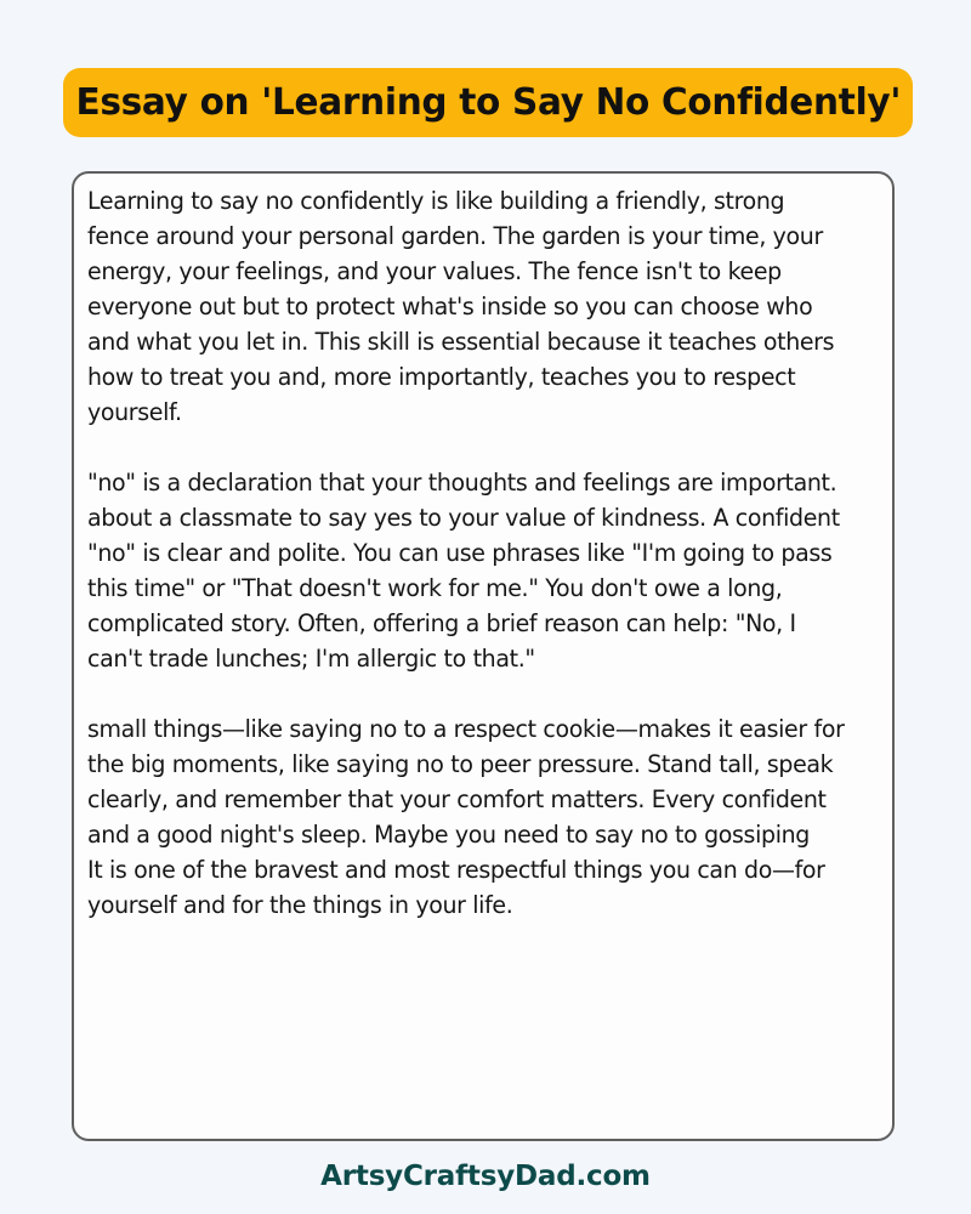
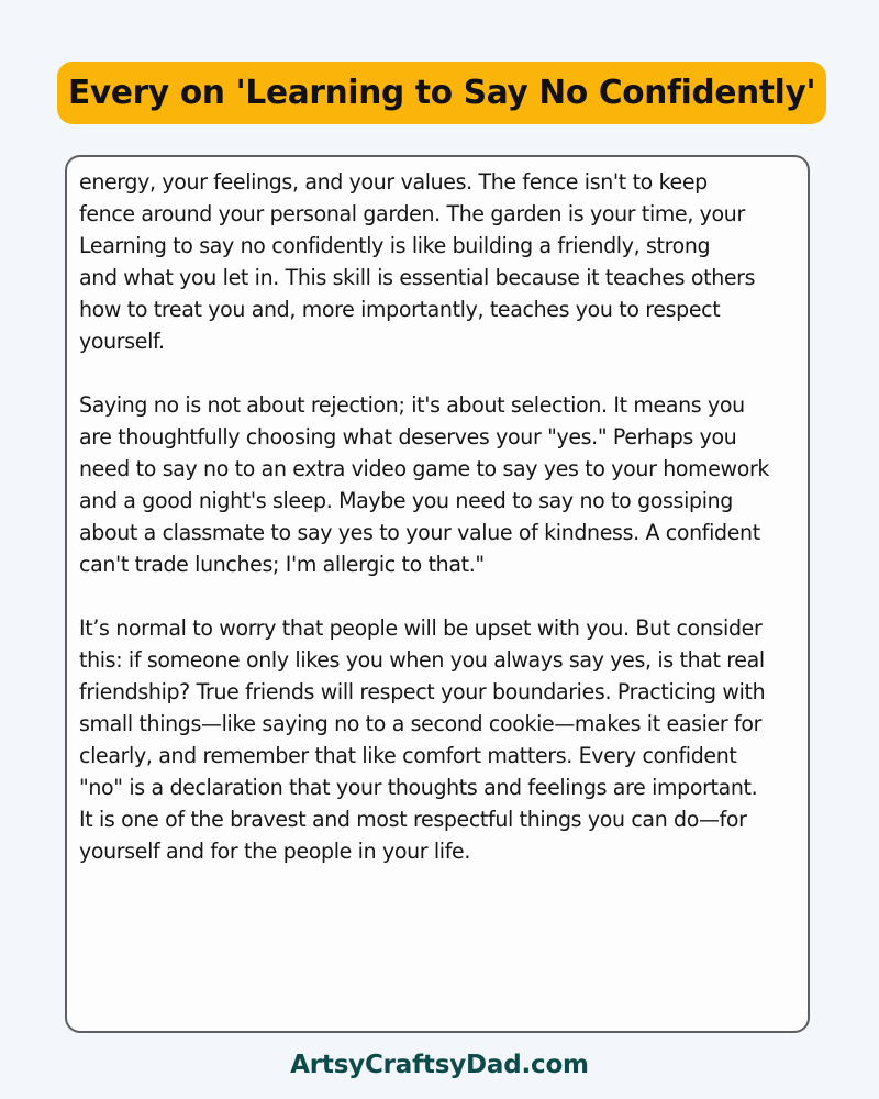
- Essay on 'Learning to Say No Confidently'
+ Every on 'Learning to Say No Confidently'
- Learning to say no confidently is like building a friendly, strong
+ energy, your feelings, and your values. The fence isn't to keep
  fence around your personal garden. The garden is your time, your
- energy, your feelings, and your values. The fence isn't to keep
+ Learning to say no confidently is like building a friendly, strong
- everyone out but to protect what's inside so you can choose who
  and what you let in. This skill is essential because it teaches others
  how to treat you and, more importantly, teaches you to respect
  yourself.
+ Saying no is not about rejection; it's about selection. It means you
+ are thoughtfully choosing what deserves your "yes." Perhaps you
+ need to say no to an extra video game to say yes to your homework
- "no" is a declaration that your thoughts and feelings are important.
+ and a good night's sleep. Maybe you need to say no to gossiping
  about a classmate to say yes to your value of kindness. A confident
- "no" is clear and polite. You can use phrases like "I'm going to pass
- this time" or "That doesn't work for me." You don't owe a long,
- complicated story. Often, offering a brief reason can help: "No, I
  can't trade lunches; I'm allergic to that."
+ It’s normal to worry that people will be upset with you. But consider
+ this: if someone only likes you when you always say yes, is that real
+ friendship? True friends will respect your boundaries. Practicing with
- small things—like saying no to a respect cookie—makes it easier for
+ small things—like saying no to a second cookie—makes it easier for
- the big moments, like saying no to peer pressure. Stand tall, speak
- clearly, and remember that your comfort matters. Every confident
+ clearly, and remember that like comfort matters. Every confident
- and a good night's sleep. Maybe you need to say no to gossiping
+ "no" is a declaration that your thoughts and feelings are important.
  It is one of the bravest and most respectful things you can do—for
- yourself and for the things in your life.
+ yourself and for the people in your life.
  ArtsyCraftsyDad.com
